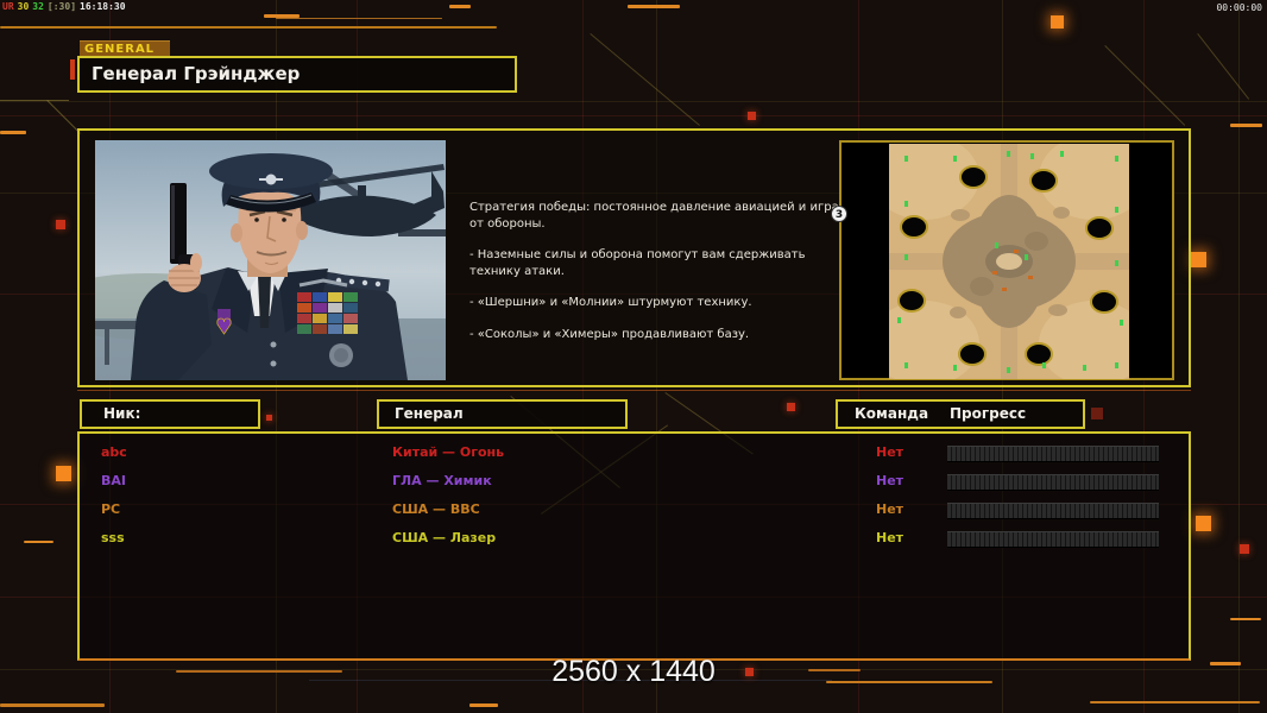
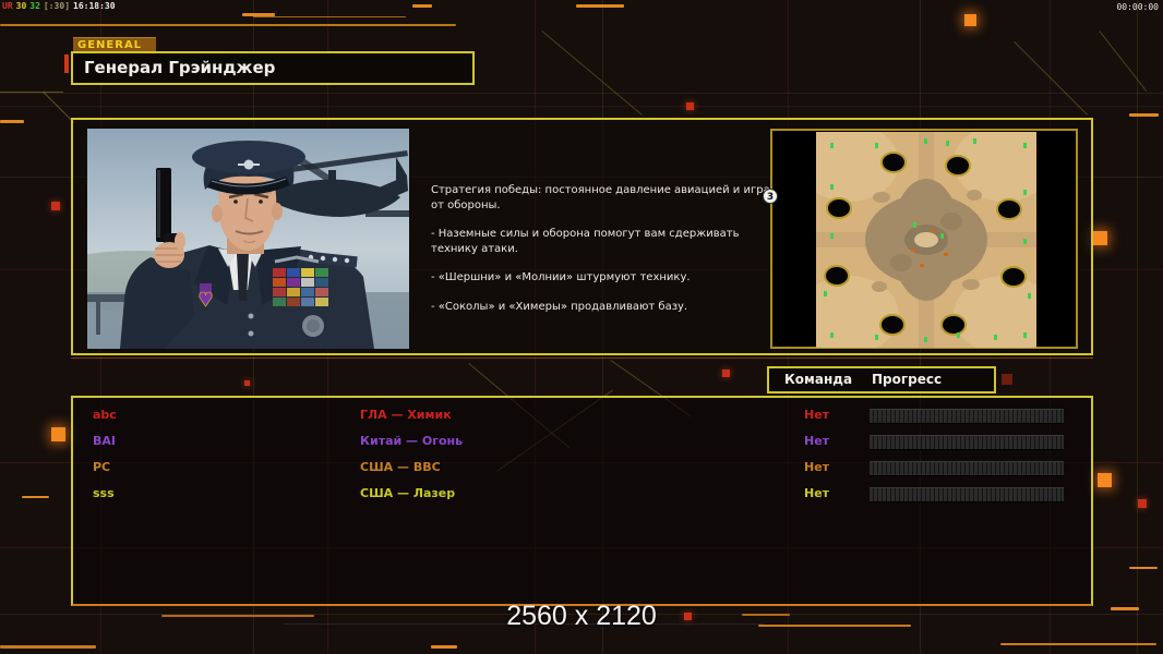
  UR 30 32 [:30] 16:18:30
  00:00:00
  GENERAL
  Генерал Грэйнджер
  Стратегия победы: постоянное давление авиацией и игр от обороны.
  - Наземные силы и оборона помогут вам сдерживать технику атаки.
  - «Шершни» и «Молнии» штурмуют технику.
  - «Соколы» и «Химеры» продавливают базу.
  3
- Ник:
- Генерал
  Команда
  Прогресс
  abc
- Китай — Огонь
+ ГЛА — Химик
  Нет
  BAI
- ГЛА — Химик
+ Китай — Огонь
  Нет
  PC
  США — ВВС
  Нет
  sss
  США — Лазер
  Нет
- 2560 x 1440
+ 2560 x 2120
